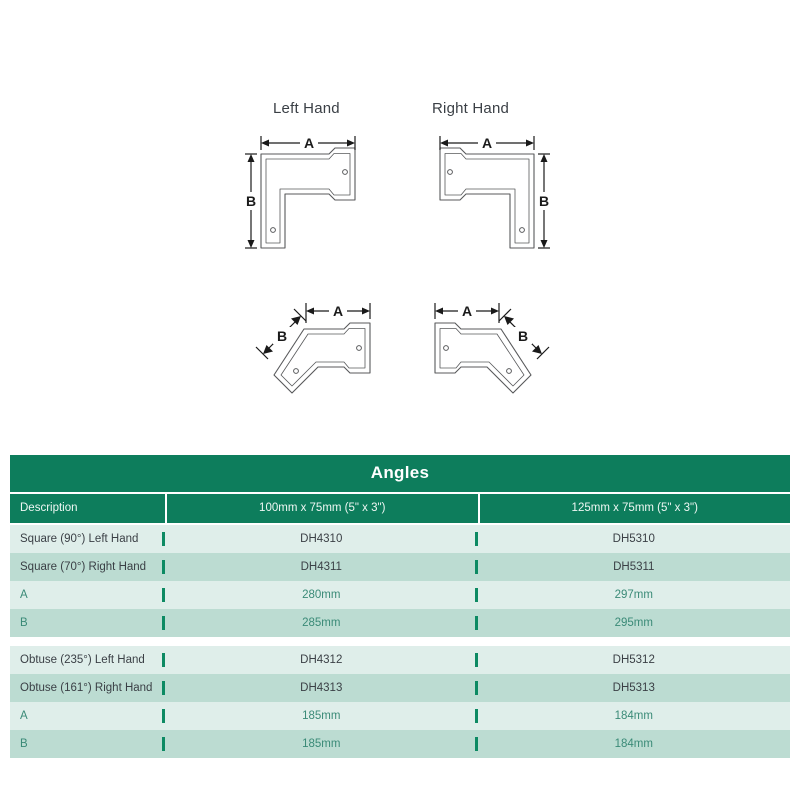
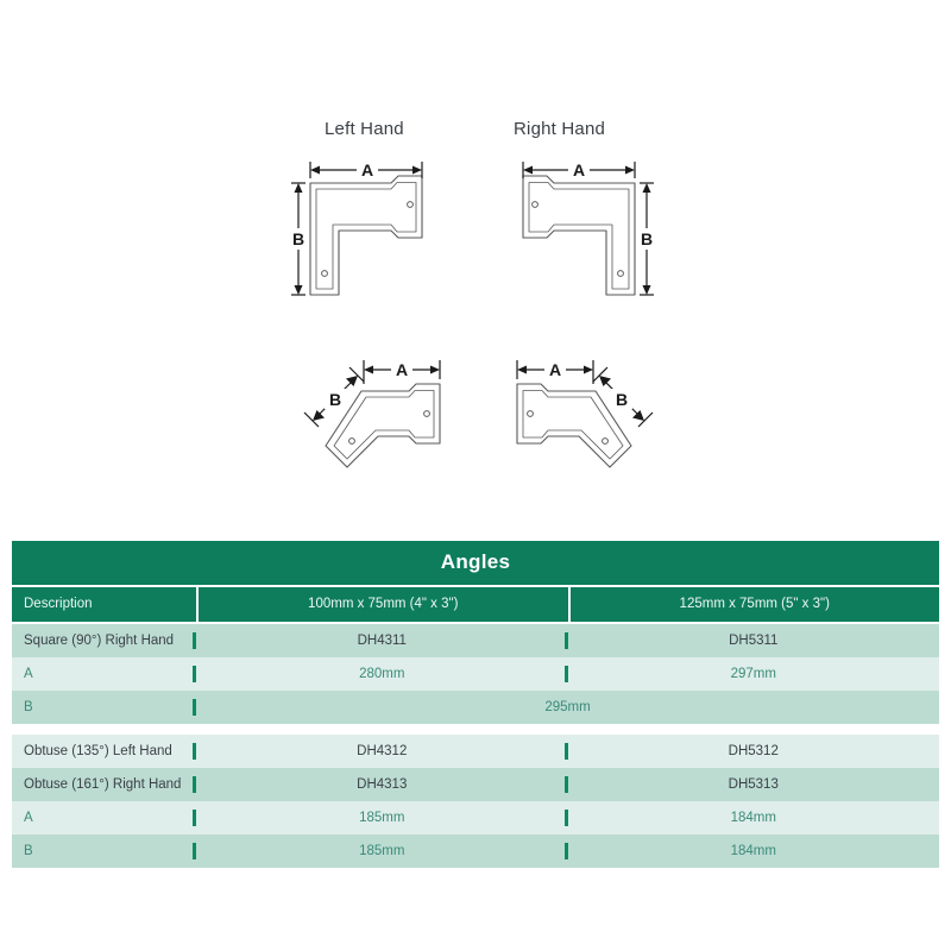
  Left Hand
  Right Hand
  A
  B
  A
  B
  A
  B
  A
  B
  Angles
  Description
- 100mm x 75mm (5" x 3")
+ 100mm x 75mm (4" x 3")
  125mm x 75mm (5" x 3")
- Square (90°) Left Hand
- DH4310
- DH5310
- Square (70°) Right Hand
+ Square (90°) Right Hand
  DH4311
  DH5311
  A
  280mm
  297mm
  B
- 285mm
  295mm
- Obtuse (235°) Left Hand
+ Obtuse (135°) Left Hand
  DH4312
  DH5312
  Obtuse (161°) Right Hand
  DH4313
  DH5313
  A
  185mm
  184mm
  B
  185mm
  184mm
